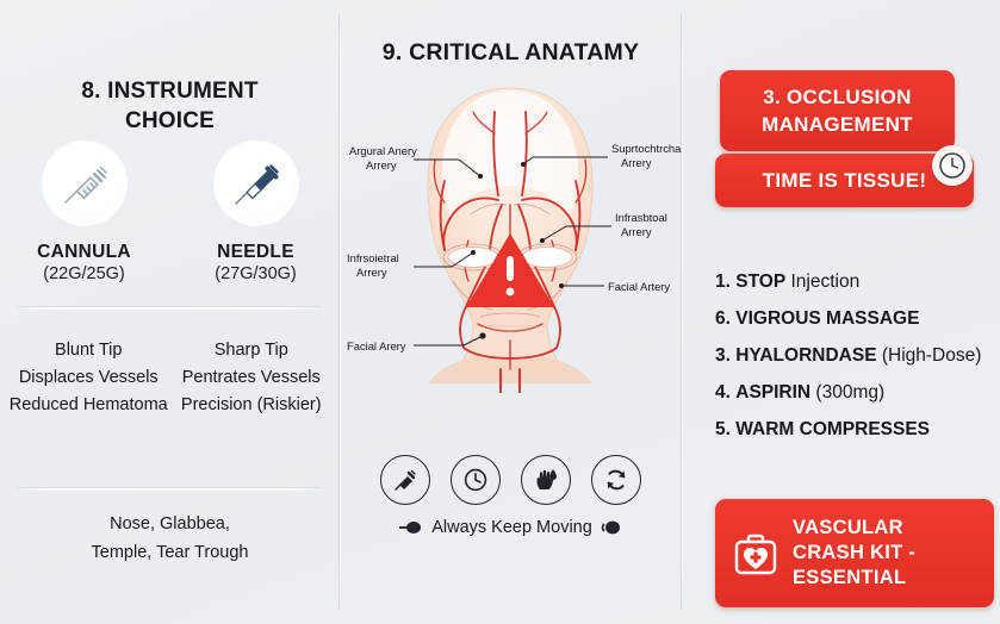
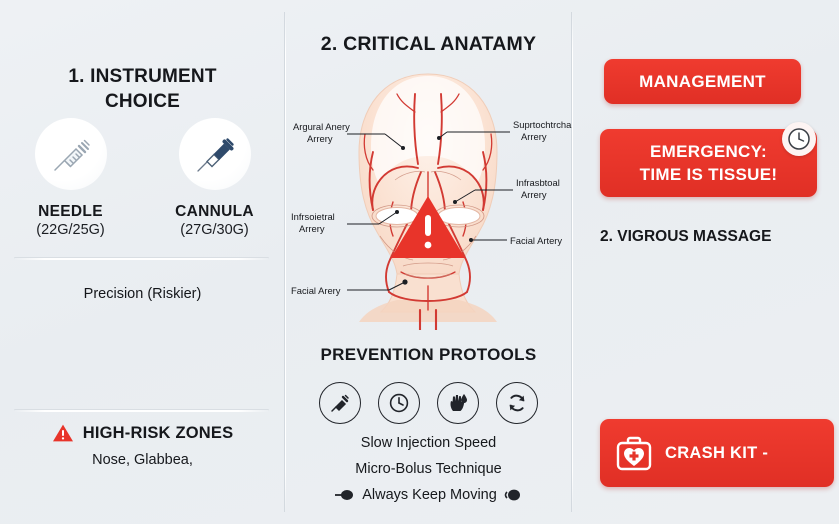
- 8. INSTRUMENT
+ 1. INSTRUMENT
  CHOICE
- CANNULA
+ NEEDLE
  (22G/25G)
- NEEDLE
+ CANNULA
  (27G/30G)
- Blunt Tip
- Displaces Vessels
- Reduced Hematoma
- Sharp Tip
- Pentrates Vessels
  Precision (Riskier)
+ HIGH-RISK ZONES
  Nose, Glabbea,
- Temple, Tear Trough
- 9. CRITICAL ANATAMY
+ 2. CRITICAL ANATAMY
  Argural Anery
  Arrery
  Suprtochtrcha
  Arrery
  Infrasbtoal
  Arrery
  Infrsoietral
  Arrery
  Facial Artery
  Facial Arery
+ PREVENTION PROTOOLS
+ Slow Injection Speed
+ Micro-Bolus Technique
  Always Keep Moving
- 3. OCCLUSION
  MANAGEMENT
+ EMERGENCY:
  TIME IS TISSUE!
- 1. STOP Injection
- 6. VIGROUS MASSAGE
+ 2. VIGROUS MASSAGE
- 3. HYALORNDASE (High-Dose)
- 4. ASPIRIN (300mg)
- 5. WARM COMPRESSES
- VASCULAR
  CRASH KIT -
- ESSENTIAL
